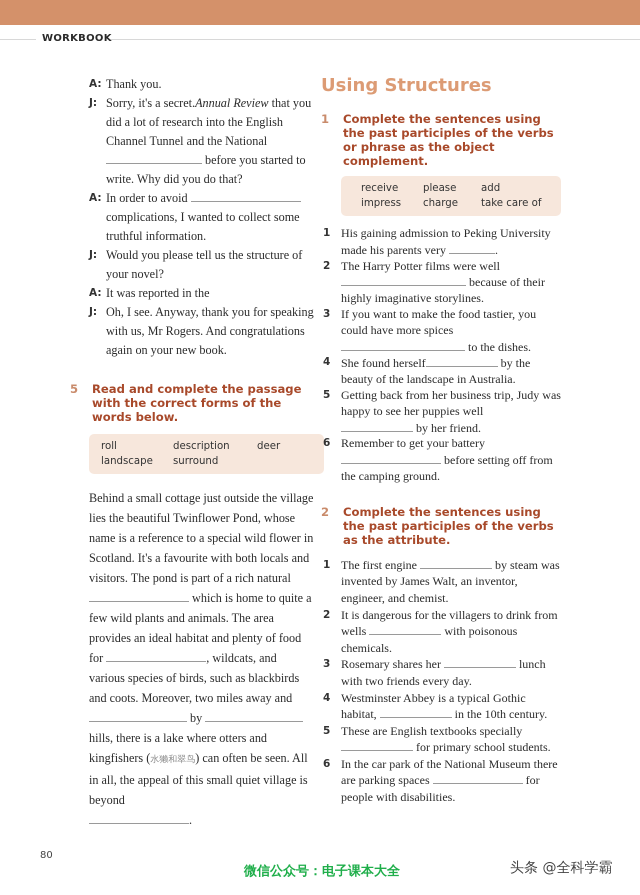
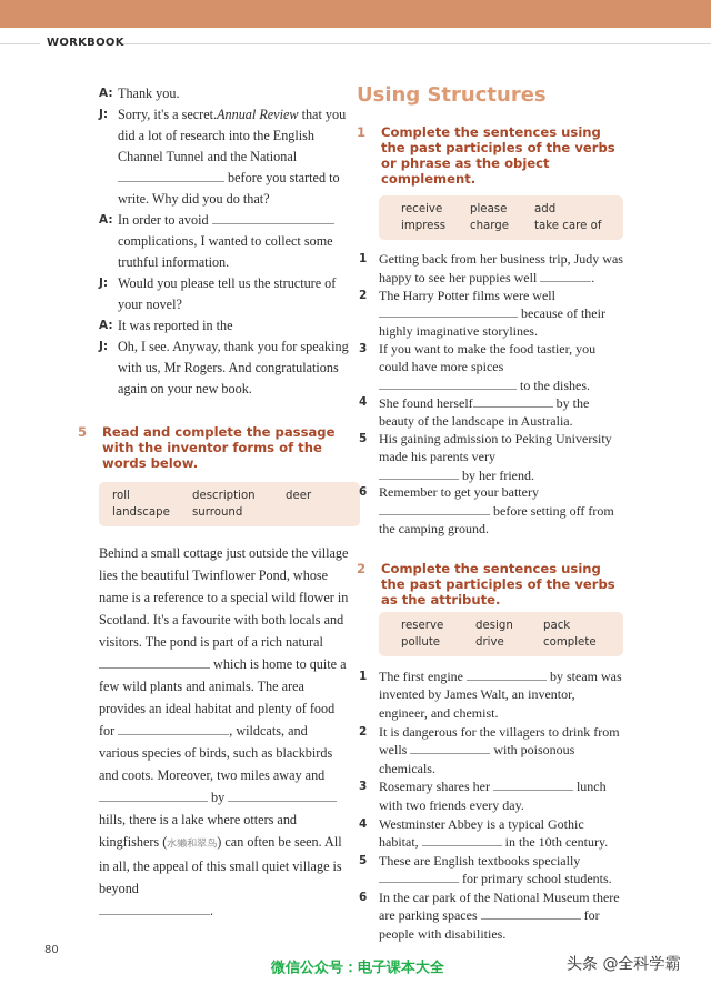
  WORKBOOK
  A:
  Thank you.
  J:
  Sorry, it's a secret.Annual Review that you did a lot of research into the English Channel Tunnel and the National
  before you started to write. Why did you do that?
  A:
  In order to avoid complications, I wanted to collect some truthful information.
  J:
  Would you please tell us the structure of your novel?
  A:
  It was reported in the
  J:
  Oh, I see. Anyway, thank you for speaking with us, Mr Rogers. And congratulations again on your new book.
  5
- Read and complete the passage with the correct forms of the words below.
+ Read and complete the passage with the inventor forms of the words below.
  roll
  description
  deer
  landscape
  surround
  Behind a small cottage just outside the village lies the beautiful Twinflower Pond, whose name is a reference to a special wild flower in Scotland. It's a favourite with both locals and visitors. The pond is part of a rich natural which is home to quite a few wild plants and animals. The area provides an ideal habitat and plenty of food for , wildcats, and various species of birds, such as blackbirds and coots. Moreover, two miles away and
  by
  hills, there is a lake where otters and kingfishers (水獭和翠鸟) can often be seen. All in all, the appeal of this small quiet village is beyond
  .
  Using Structures
  1
  Complete the sentences using the past participles of the verbs or phrase as the object complement.
  receive
  please
  add
  impress
  charge
  take care of
  1
- His gaining admission to Peking University made his parents very .
+ Getting back from her business trip, Judy was happy to see her puppies well .
  2
  The Harry Potter films were well
  because of their highly imaginative storylines.
  3
  If you want to make the food tastier, you could have more spices
  to the dishes.
  4
  She found herself by the beauty of the landscape in Australia.
  5
- Getting back from her business trip, Judy was happy to see her puppies well
+ His gaining admission to Peking University made his parents very
  by her friend.
  6
  Remember to get your battery
  before setting off from the camping ground.
  2
  Complete the sentences using the past participles of the verbs as the attribute.
+ reserve
+ design
+ pack
+ pollute
+ drive
+ complete
  1
  The first engine by steam was invented by James Walt, an inventor, engineer, and chemist.
  2
  It is dangerous for the villagers to drink from wells with poisonous chemicals.
  3
  Rosemary shares her lunch with two friends every day.
  4
  Westminster Abbey is a typical Gothic habitat, in the 10th century.
  5
  These are English textbooks specially
  for primary school students.
  6
  In the car park of the National Museum there are parking spaces for people with disabilities.
  80
  微信公众号：电子课本大全
  头条 @全科学霸
